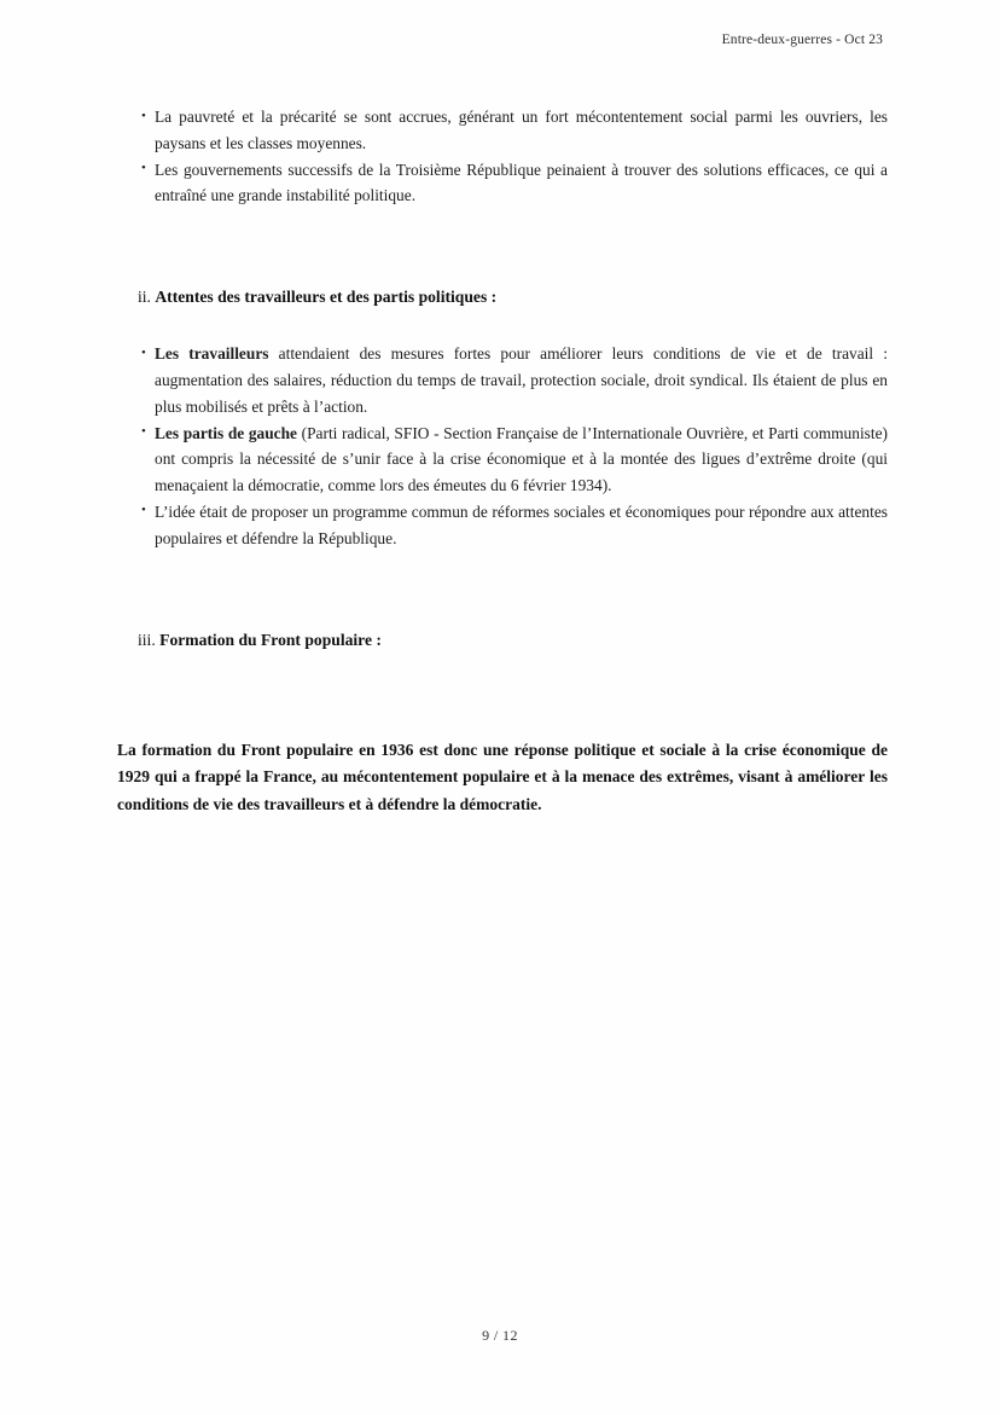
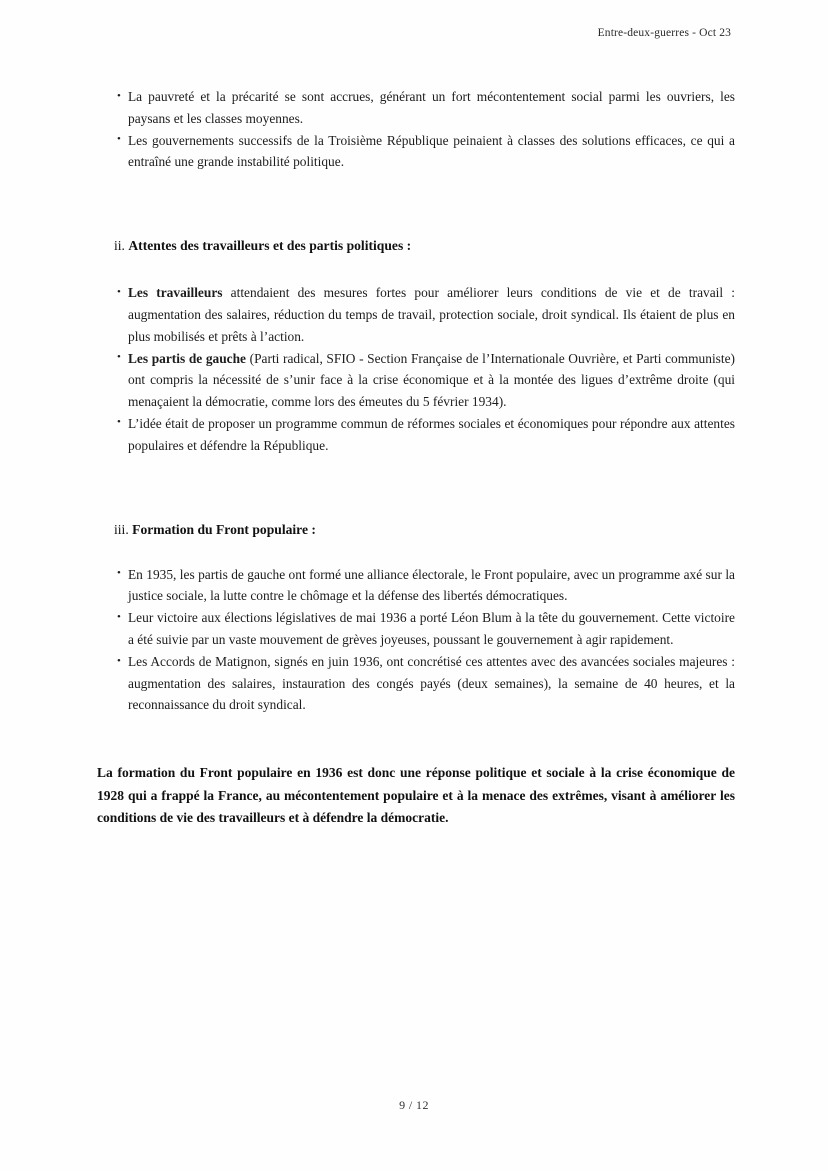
  Entre-deux-guerres - Oct 23
  La pauvreté et la précarité se sont accrues, générant un fort mécontentement social parmi les ouvriers, les paysans et les classes moyennes.
- Les gouvernements successifs de la Troisième République peinaient à trouver des solutions efficaces, ce qui a entraîné une grande instabilité politique.
+ Les gouvernements successifs de la Troisième République peinaient à classes des solutions efficaces, ce qui a entraîné une grande instabilité politique.
  ii. Attentes des travailleurs et des partis politiques :
  Les travailleurs attendaient des mesures fortes pour améliorer leurs conditions de vie et de travail : augmentation des salaires, réduction du temps de travail, protection sociale, droit syndical. Ils étaient de plus en plus mobilisés et prêts à l’action.
- Les partis de gauche (Parti radical, SFIO - Section Française de l’Internationale Ouvrière, et Parti communiste) ont compris la nécessité de s’unir face à la crise économique et à la montée des ligues d’extrême droite (qui menaçaient la démocratie, comme lors des émeutes du 6 février 1934).
+ Les partis de gauche (Parti radical, SFIO - Section Française de l’Internationale Ouvrière, et Parti communiste) ont compris la nécessité de s’unir face à la crise économique et à la montée des ligues d’extrême droite (qui menaçaient la démocratie, comme lors des émeutes du 5 février 1934).
  L’idée était de proposer un programme commun de réformes sociales et économiques pour répondre aux attentes populaires et défendre la République.
  iii. Formation du Front populaire :
+ En 1935, les partis de gauche ont formé une alliance électorale, le Front populaire, avec un programme axé sur la justice sociale, la lutte contre le chômage et la défense des libertés démocratiques.
+ Leur victoire aux élections législatives de mai 1936 a porté Léon Blum à la tête du gouvernement. Cette victoire a été suivie par un vaste mouvement de grèves joyeuses, poussant le gouverne­ment à agir rapidement.
+ Les Accords de Matignon, signés en juin 1936, ont concrétisé ces attentes avec des avancées sociales majeures : augmentation des salaires, instauration des congés payés (deux semaines), la semaine de 40 heures, et la reconnaissance du droit syndical.
- La formation du Front populaire en 1936 est donc une réponse politique et sociale à la crise économique de 1929 qui a frappé la France, au mécontentement populaire et à la menace des extrêmes, visant à améliorer les conditions de vie des travailleurs et à défendre la démocratie.
+ La formation du Front populaire en 1936 est donc une réponse politique et sociale à la crise économique de 1928 qui a frappé la France, au mécontentement populaire et à la menace des extrêmes, visant à améliorer les conditions de vie des travailleurs et à défendre la démocratie.
  9 / 12
